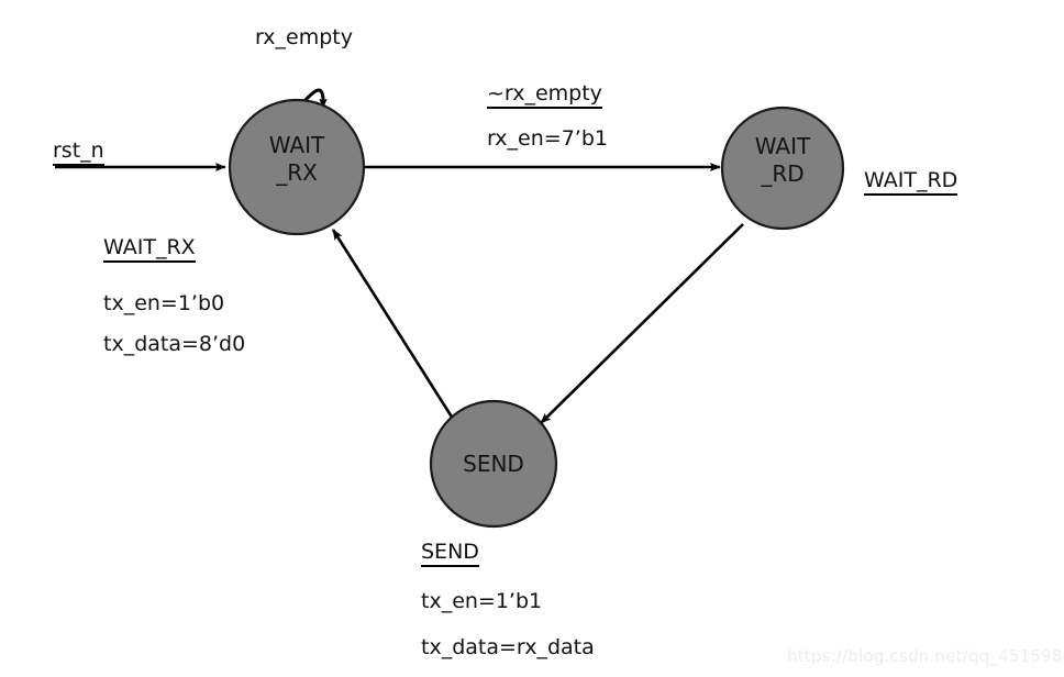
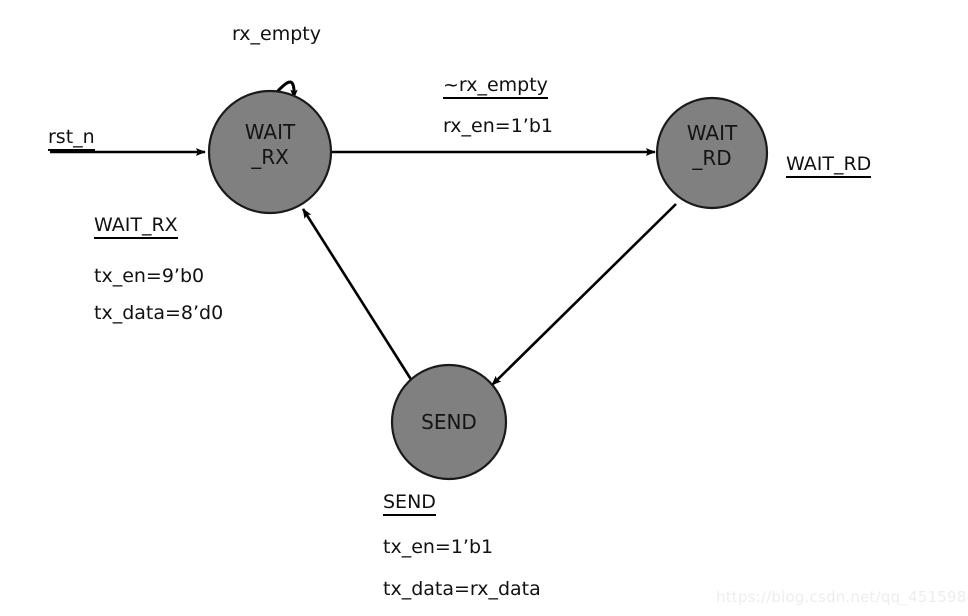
  WAIT
  _RX
  WAIT
  _RD
  SEND
  rx_empty
  rst_n
  ~rx_empty
- rx_en=7’b1
+ rx_en=1’b1
  WAIT_RX
- tx_en=1’b0
+ tx_en=9’b0
  tx_data=8’d0
  WAIT_RD
  SEND
  tx_en=1’b1
  tx_data=rx_data
